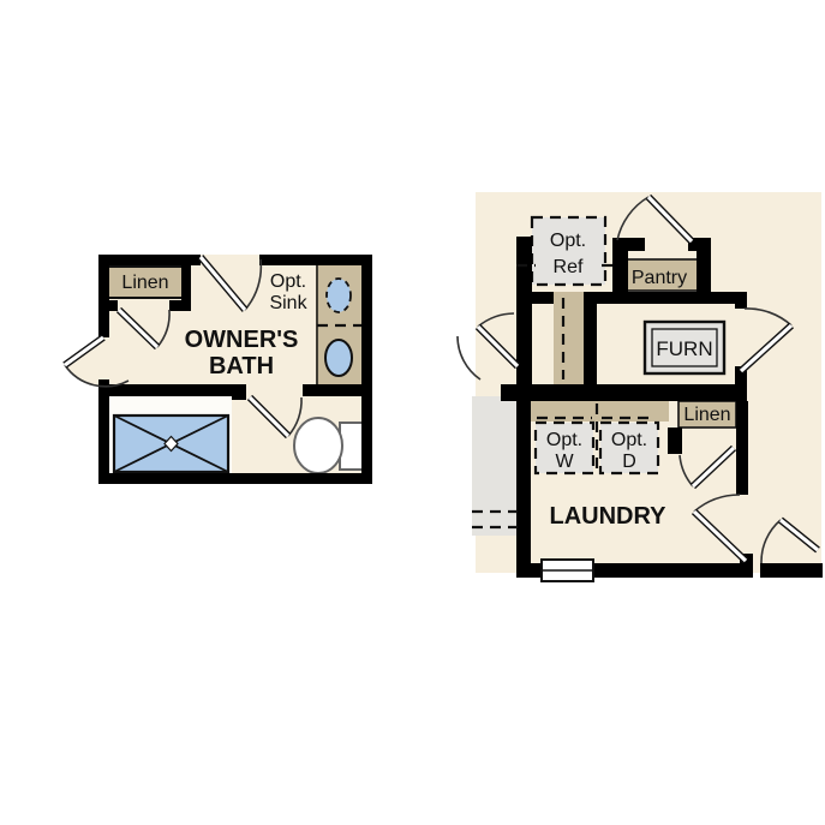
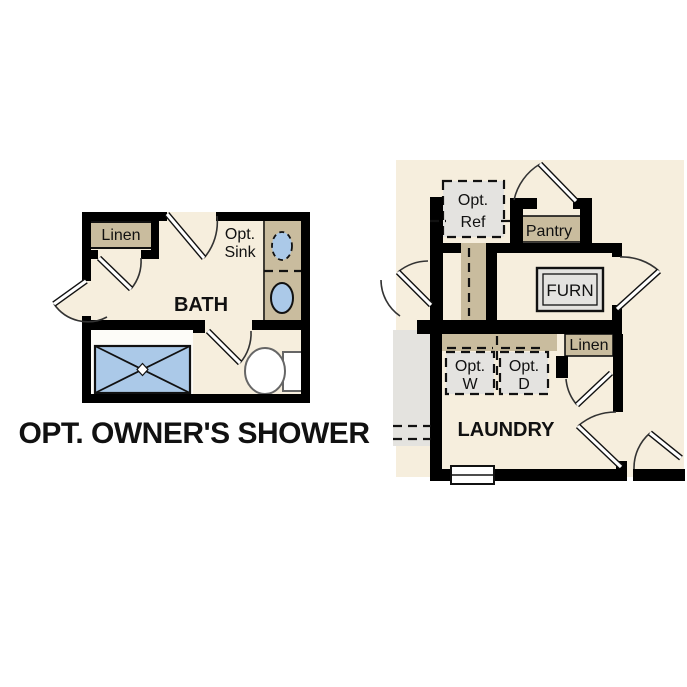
  Linen
  Opt.
  Sink
- OWNER'S
  BATH
+ OPT. OWNER'S SHOWER
  Opt.
  Ref
  Pantry
  FURN
  Linen
  Opt.
  W
  Opt.
  D
  LAUNDRY
